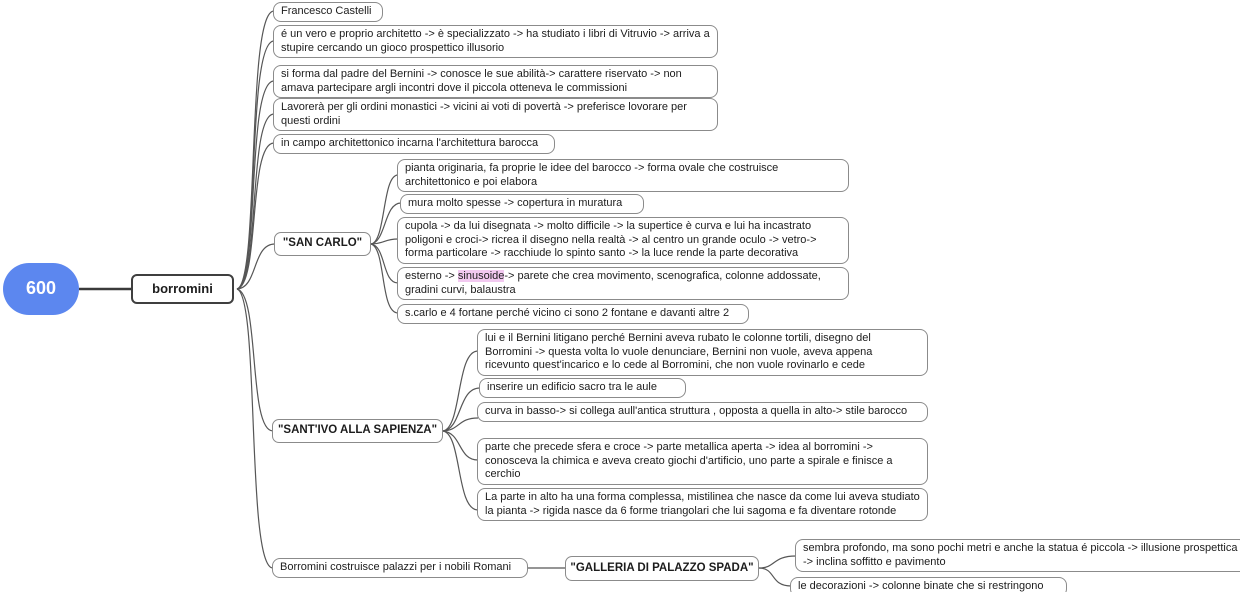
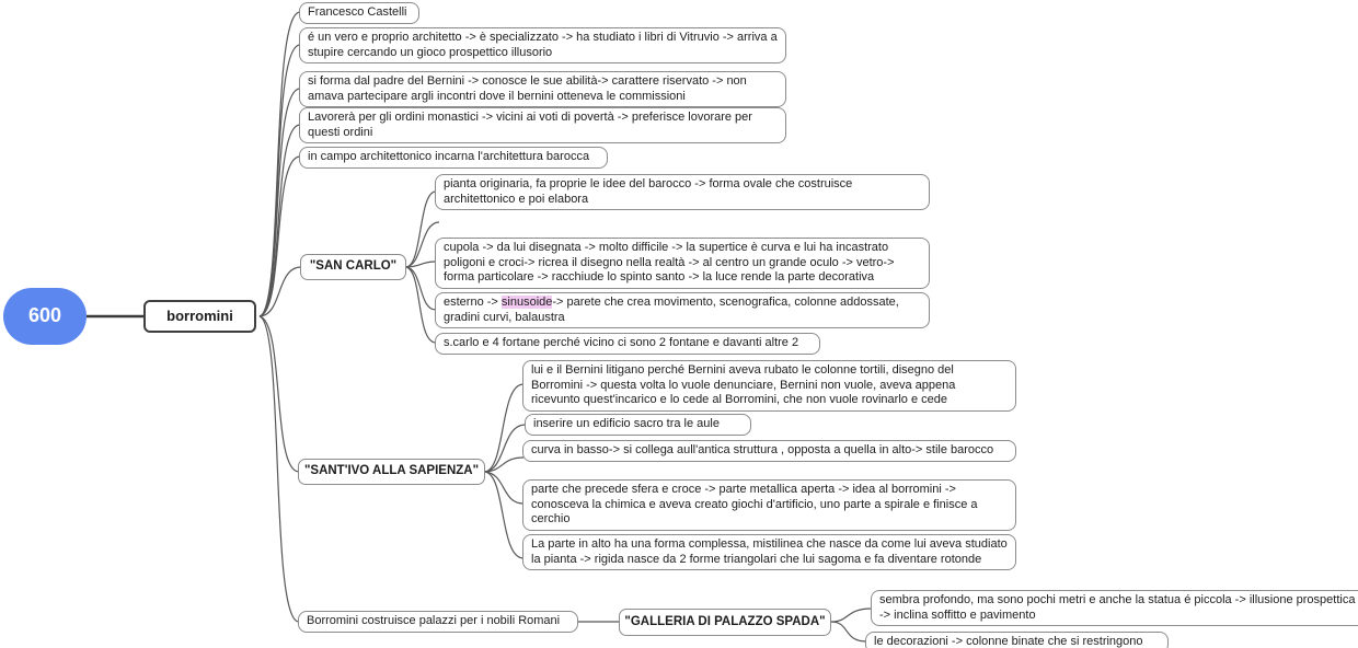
  600
  borromini
  Francesco Castelli
  é un vero e proprio architetto -> è specializzato -> ha studiato i libri di Vitruvio -> arriva a stupire cercando un gioco prospettico illusorio
- si forma dal padre del Bernini -> conosce le sue abilità-> carattere riservato -> non amava partecipare argli incontri dove il piccola otteneva le commissioni
+ si forma dal padre del Bernini -> conosce le sue abilità-> carattere riservato -> non amava partecipare argli incontri dove il bernini otteneva le commissioni
  Lavorerà per gli ordini monastici -> vicini ai voti di povertà -> preferisce lovorare per questi ordini
  in campo architettonico incarna l'architettura barocca
  "SAN CARLO"
  pianta originaria, fa proprie le idee del barocco -> forma ovale che costruisce architettonico e poi elabora
- mura molto spesse -> copertura in muratura
  cupola -> da lui disegnata -> molto difficile -> la supertice è curva e lui ha incastrato poligoni e croci-> ricrea il disegno nella realtà -> al centro un grande oculo -> vetro-> forma particolare -> racchiude lo spinto santo -> la luce rende la parte decorativa
  esterno -> sinusoide-> parete che crea movimento, scenografica, colonne addossate, gradini curvi, balaustra
  s.carlo e 4 fortane perché vicino ci sono 2 fontane e davanti altre 2
  "SANT'IVO ALLA SAPIENZA"
  lui e il Bernini litigano perché Bernini aveva rubato le colonne tortili, disegno del Borromini -> questa volta lo vuole denunciare, Bernini non vuole, aveva appena ricevunto quest'incarico e lo cede al Borromini, che non vuole rovinarlo e cede
  inserire un edificio sacro tra le aule
  curva in basso-> si collega aull'antica struttura , opposta a quella in alto-> stile barocco
  parte che precede sfera e croce -> parte metallica aperta -> idea al borromini -> conosceva la chimica e aveva creato giochi d'artificio, uno parte a spirale e finisce a cerchio
- La parte in alto ha una forma complessa, mistilinea che nasce da come lui aveva studiato la pianta -> rigida nasce da 6 forme triangolari che lui sagoma e fa diventare rotonde
+ La parte in alto ha una forma complessa, mistilinea che nasce da come lui aveva studiato la pianta -> rigida nasce da 2 forme triangolari che lui sagoma e fa diventare rotonde
  Borromini costruisce palazzi per i nobili Romani
  "GALLERIA DI PALAZZO SPADA"
  sembra profondo, ma sono pochi metri e anche la statua é piccola -> illusione prospettica -> inclina soffitto e pavimento
  le decorazioni -> colonne binate che si restringono
